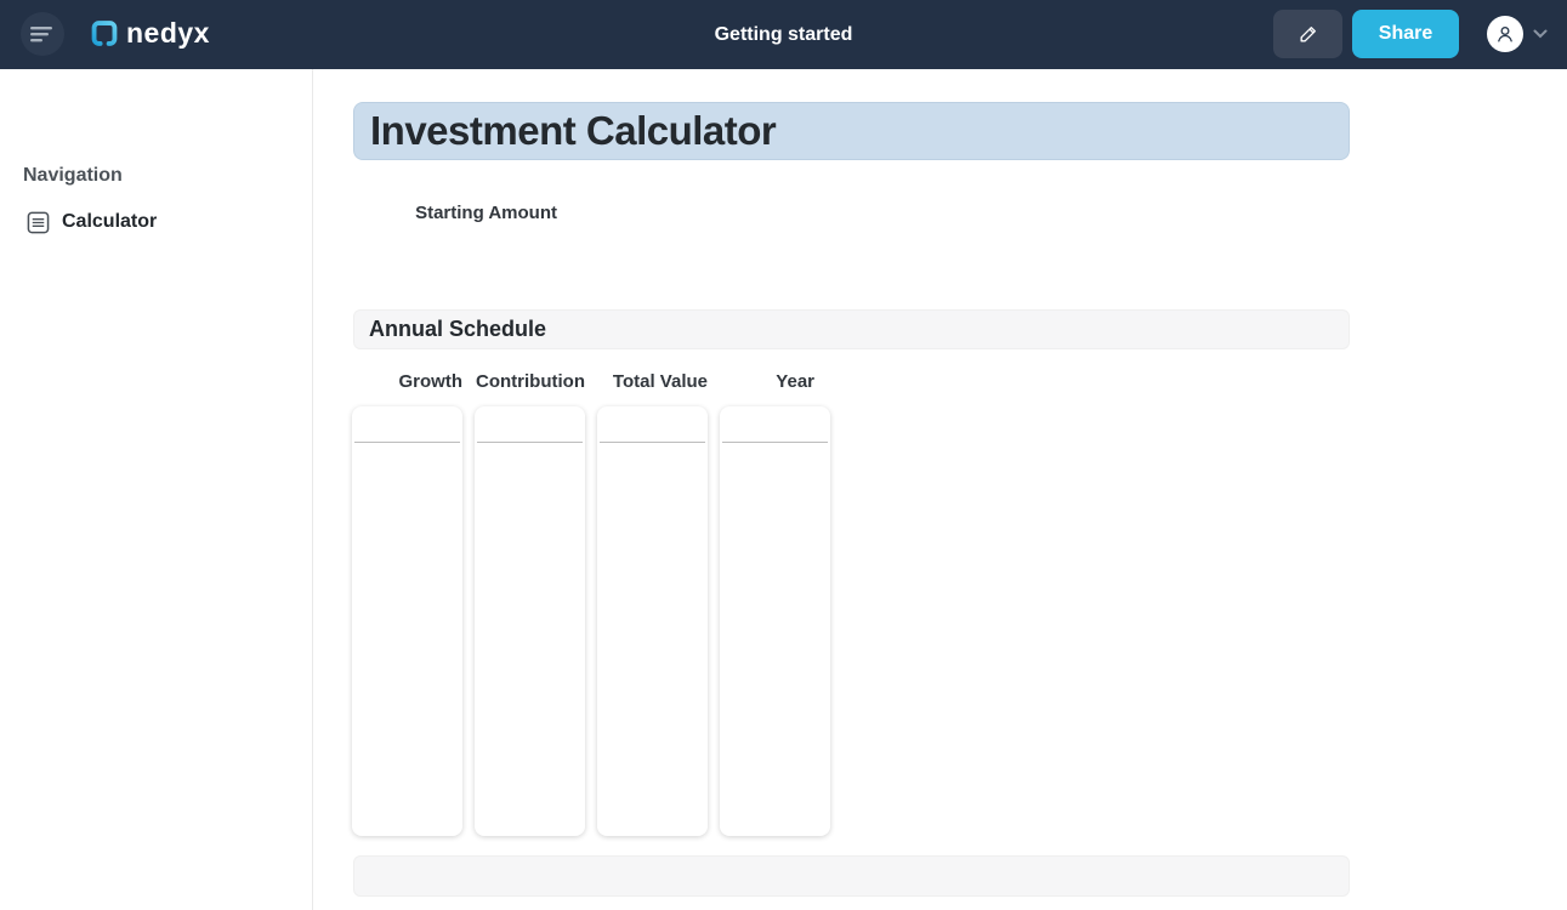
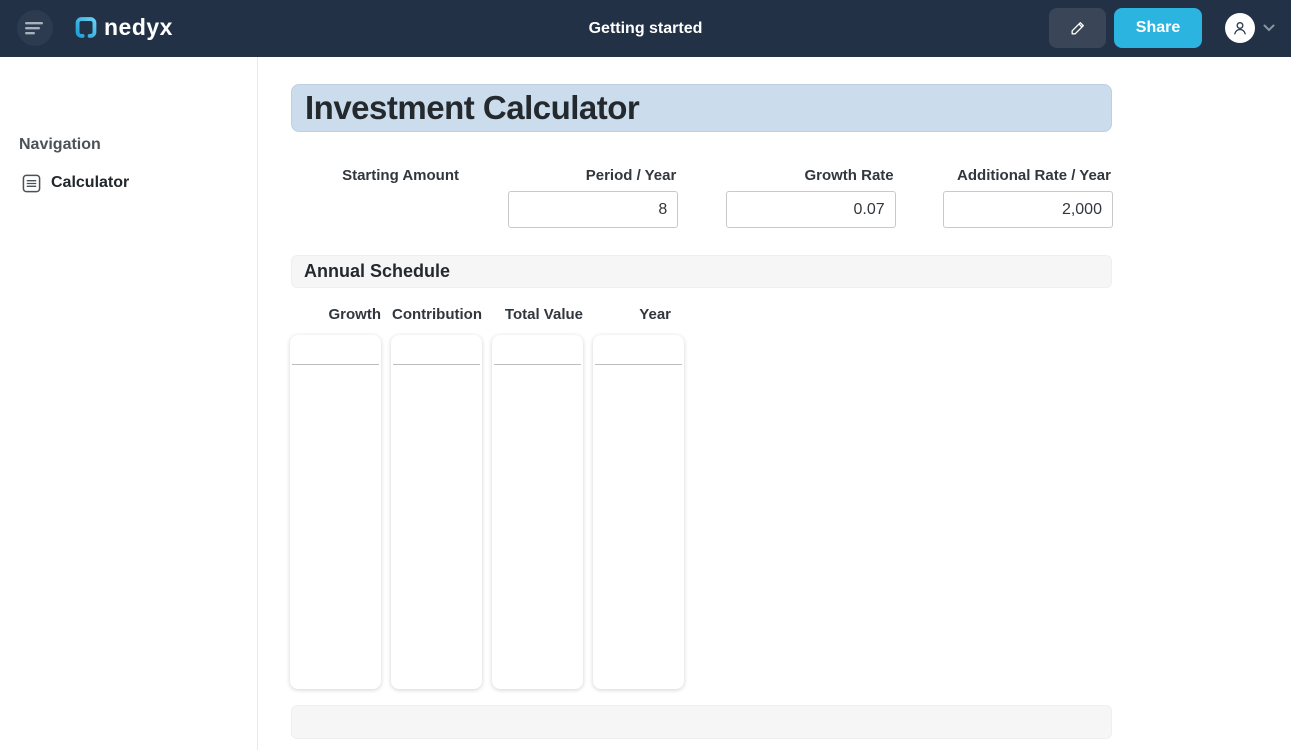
  nedyx
  Getting started
  Share
  Navigation
  Calculator
  Investment Calculator
  Starting Amount
+ Period / Year
+ 8
+ Growth Rate
+ 0.07
+ Additional Rate / Year
+ 2,000
  Annual Schedule
  Growth
  Contribution
  Total Value
  Year
